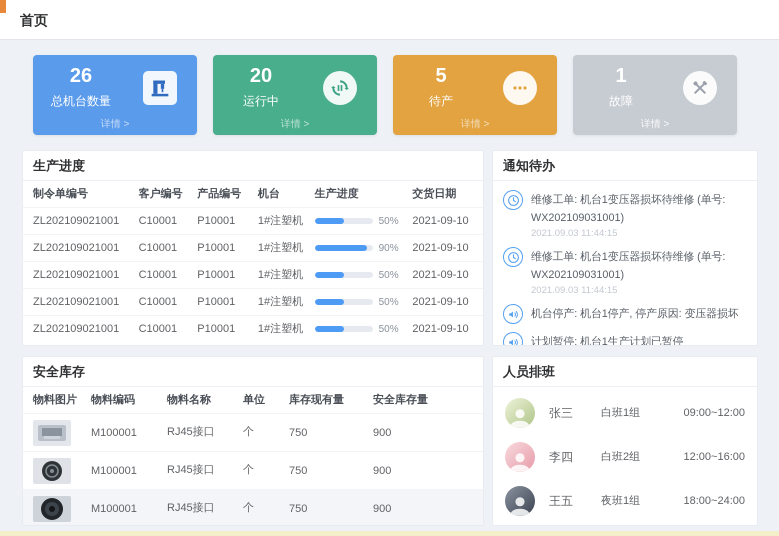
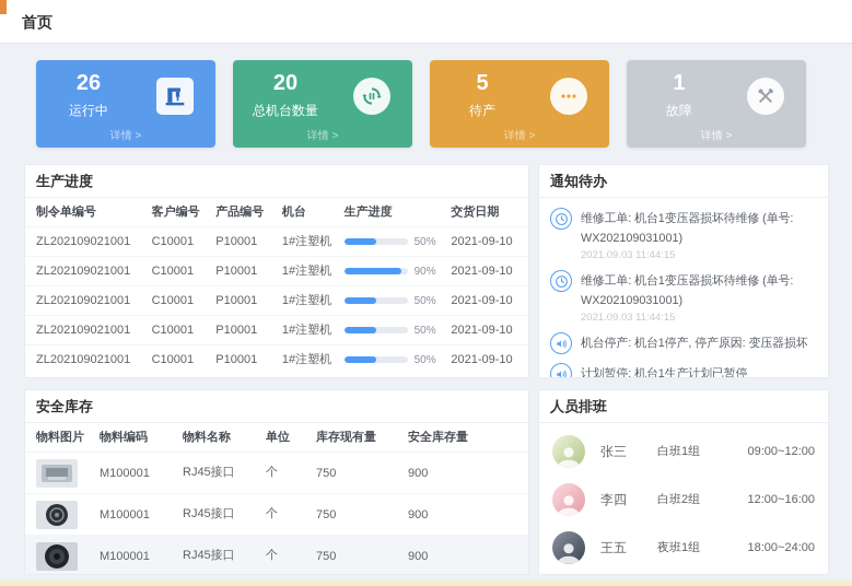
  首页
  26
- 总机台数量
+ 运行中
  详情 >
  20
- 运行中
+ 总机台数量
  详情 >
  5
  待产
  详情 >
  1
  故障
  详情 >
  生产进度
  制令单编号
  客户编号
  产品编号
  机台
  生产进度
  交货日期
  ZL202109021001
  C10001
  P10001
  1#注塑机
  50%
  2021-09-10
  ZL202109021001
  C10001
  P10001
  1#注塑机
  90%
  2021-09-10
  ZL202109021001
  C10001
  P10001
  1#注塑机
  50%
  2021-09-10
  ZL202109021001
  C10001
  P10001
  1#注塑机
  50%
  2021-09-10
  ZL202109021001
  C10001
  P10001
  1#注塑机
  50%
  2021-09-10
  通知待办
  维修工单: 机台1变压器损坏待维修 (单号: WX202109031001)
  2021.09.03 11:44:15
  维修工单: 机台1变压器损坏待维修 (单号: WX202109031001)
  2021.09.03 11:44:15
  机台停产: 机台1停产, 停产原因: 变压器损坏
  计划暂停: 机台1生产计划已暂停
  安全库存
  物料图片
  物料编码
  物料名称
  单位
  库存现有量
  安全库存量
  M100001
  RJ45接口
  个
  750
  900
  M100001
  RJ45接口
  个
  750
  900
  M100001
  RJ45接口
  个
  750
  900
  人员排班
  张三
  白班1组
  09:00~12:00
  李四
  白班2组
  12:00~16:00
  王五
  夜班1组
  18:00~24:00
